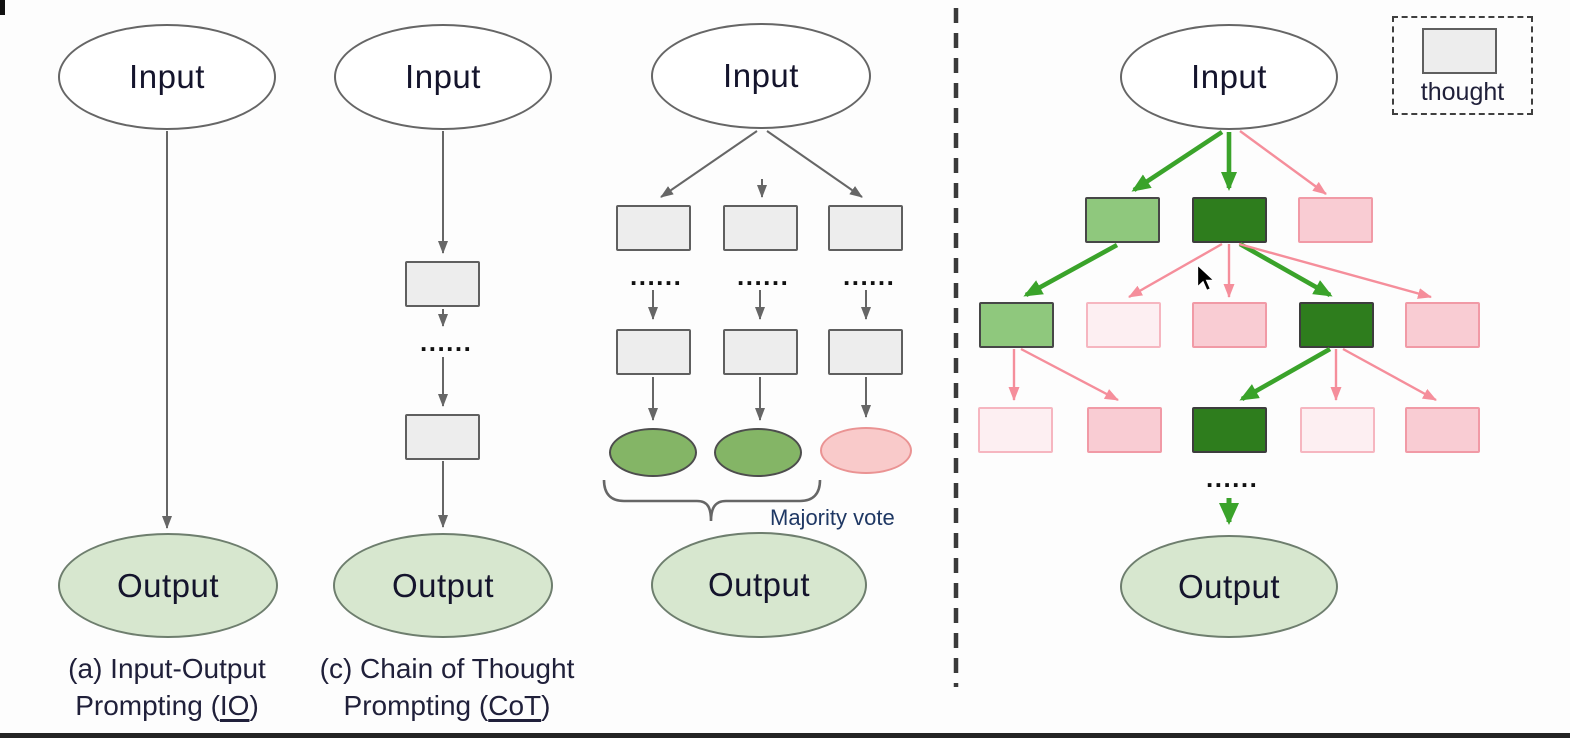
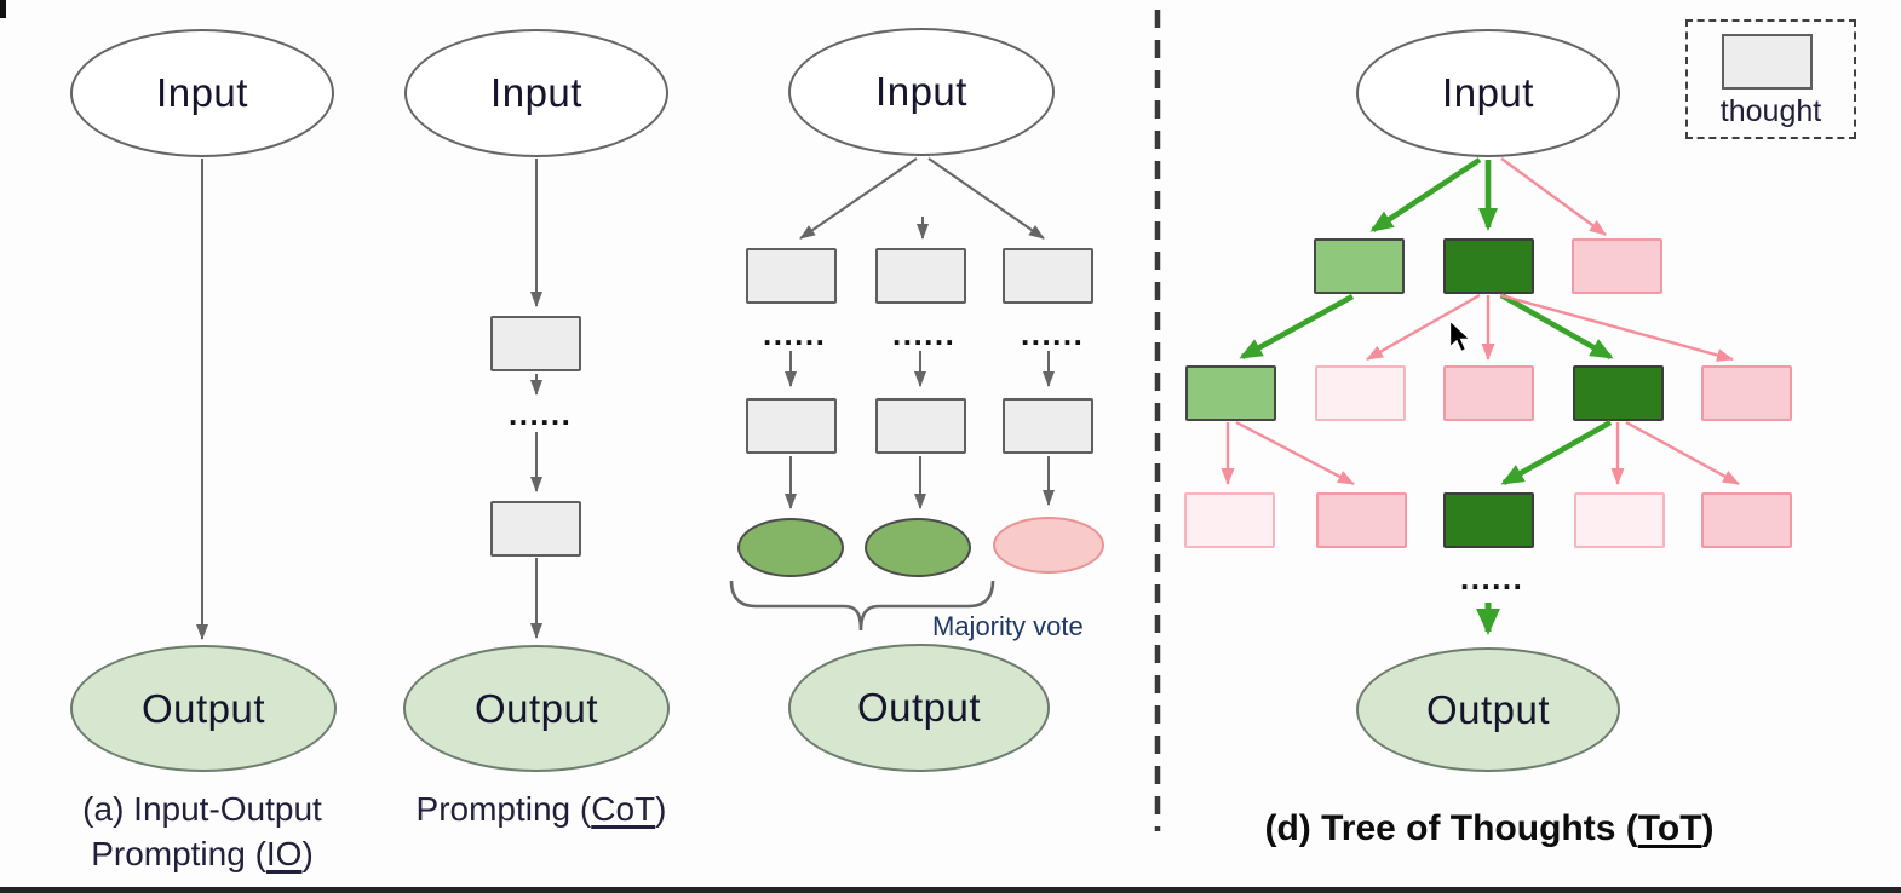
  Input
  Output
  (a) Input-Output
  Prompting (IO)
  Input
  ......
  Output
- (c) Chain of Thought
  Prompting (CoT)
  Input
  ......
  ......
  ......
  Majority vote
  Output
  Input
  thought
  ......
  Output
+ (d) Tree of Thoughts (ToT)
